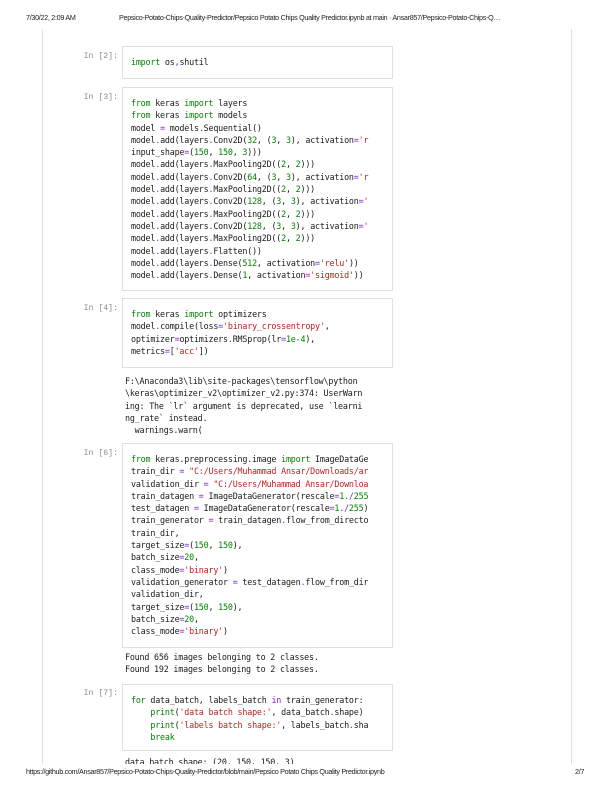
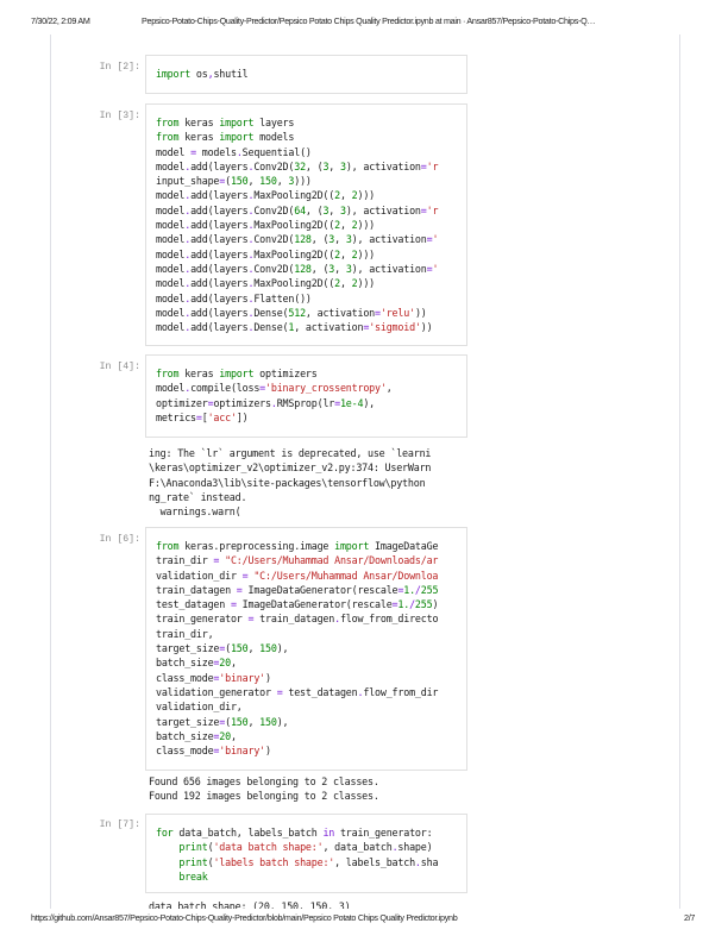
  7/30/22, 2:09 AM
  Pepsico-Potato-Chips-Quality-Predictor/Pepsico Potato Chips Quality Predictor.ipynb at main · Ansar857/Pepsico-Potato-Chips-Q…
  In [2]:
  import os,shutil
  In [3]:
  from keras import layers
  from keras import models
  model = models.Sequential()
  model.add(layers.Conv2D(32, (3, 3), activation='r
  input_shape=(150, 150, 3)))
  model.add(layers.MaxPooling2D((2, 2)))
  model.add(layers.Conv2D(64, (3, 3), activation='r
  model.add(layers.MaxPooling2D((2, 2)))
  model.add(layers.Conv2D(128, (3, 3), activation='
  model.add(layers.MaxPooling2D((2, 2)))
  model.add(layers.Conv2D(128, (3, 3), activation='
  model.add(layers.MaxPooling2D((2, 2)))
  model.add(layers.Flatten())
  model.add(layers.Dense(512, activation='relu'))
  model.add(layers.Dense(1, activation='sigmoid'))
  In [4]:
  from keras import optimizers
  model.compile(loss='binary_crossentropy',
  optimizer=optimizers.RMSprop(lr=1e-4),
  metrics=['acc'])
- F:\Anaconda3\lib\site-packages\tensorflow\python
+ ing: The `lr` argument is deprecated, use `learni
  \keras\optimizer_v2\optimizer_v2.py:374: UserWarn
- ing: The `lr` argument is deprecated, use `learni
+ F:\Anaconda3\lib\site-packages\tensorflow\python
  ng_rate` instead.
  warnings.warn(
  In [6]:
  from keras.preprocessing.image import ImageDataGe
  train_dir = "C:/Users/Muhammad Ansar/Downloads/ar
  validation_dir = "C:/Users/Muhammad Ansar/Downloa
  train_datagen = ImageDataGenerator(rescale=1./255
  test_datagen = ImageDataGenerator(rescale=1./255)
  train_generator = train_datagen.flow_from_directo
  train_dir,
  target_size=(150, 150),
  batch_size=20,
  class_mode='binary')
  validation_generator = test_datagen.flow_from_dir
  validation_dir,
  target_size=(150, 150),
  batch_size=20,
  class_mode='binary')
  Found 656 images belonging to 2 classes.
  Found 192 images belonging to 2 classes.
  In [7]:
  for data_batch, labels_batch in train_generator:
  print('data batch shape:', data_batch.shape)
  print('labels batch shape:', labels_batch.sha
  break
  data batch shape: (20, 150, 150, 3)
  https://github.com/Ansar857/Pepsico-Potato-Chips-Quality-Predictor/blob/main/Pepsico Potato Chips Quality Predictor.ipynb
  2/7
